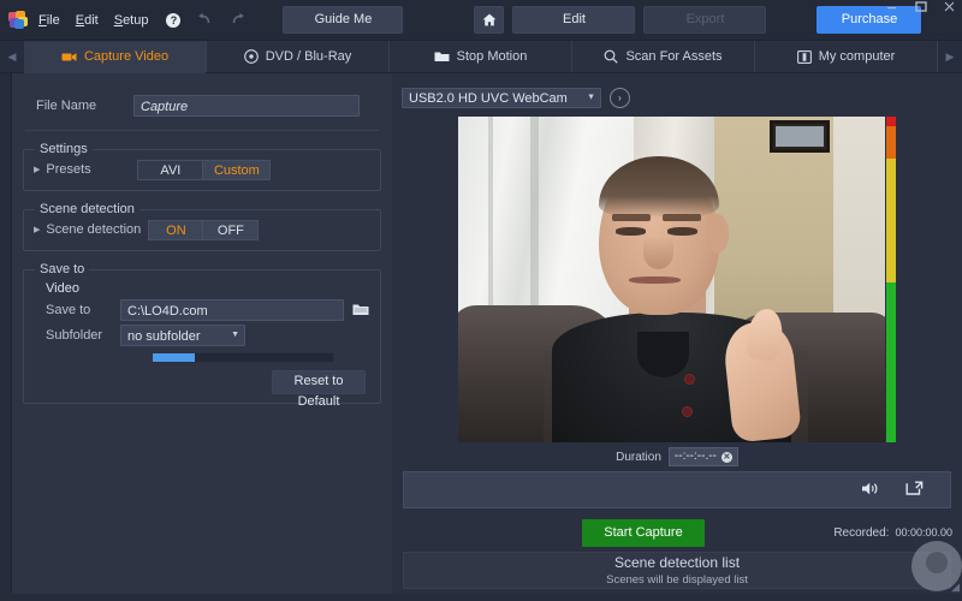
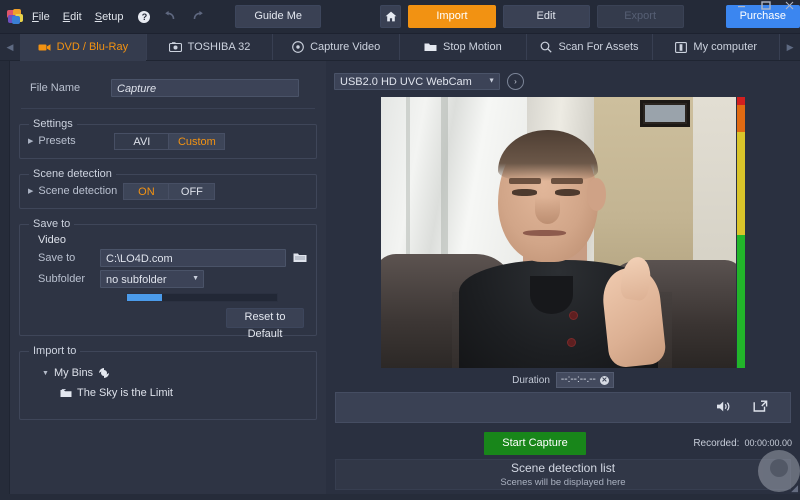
  File
  Edit
  Setup
  ?
  Guide Me
+ Import
  Edit
  Export
  Purchase
  ◀
- Capture Video
+ DVD / Blu-Ray
+ TOSHIBA 32
- DVD / Blu-Ray
+ Capture Video
  Stop Motion
  Scan For Assets
  My computer
  ▶
  File Name
  Capture
  Settings
  Presets
  AVI
  Custom
  Scene detection
  Scene detection
  ON
  OFF
  Save to
  Video
  Save to
  C:\LO4D.com
  Subfolder
  no subfolder
  Reset to Default
+ Import to
+ My Bins
+ The Sky is the Limit
  USB2.0 HD UVC WebCam
  ›
  Duration
  --:--:--.--
  Start Capture
  Recorded:
  00:00:00.00
  Scene detection list
- Scenes will be displayed list
+ Scenes will be displayed here
  ◢
